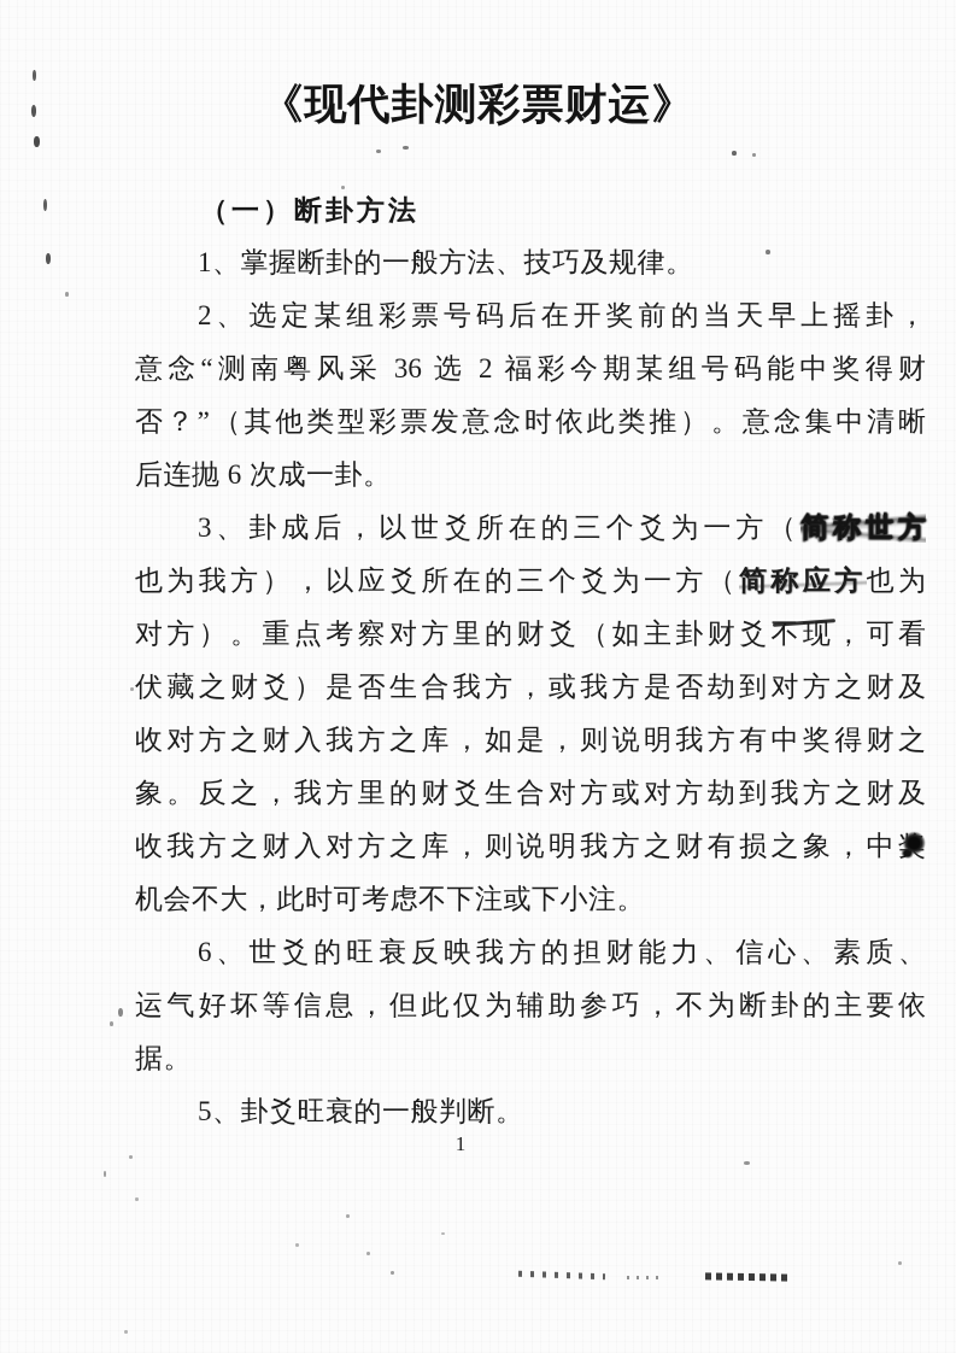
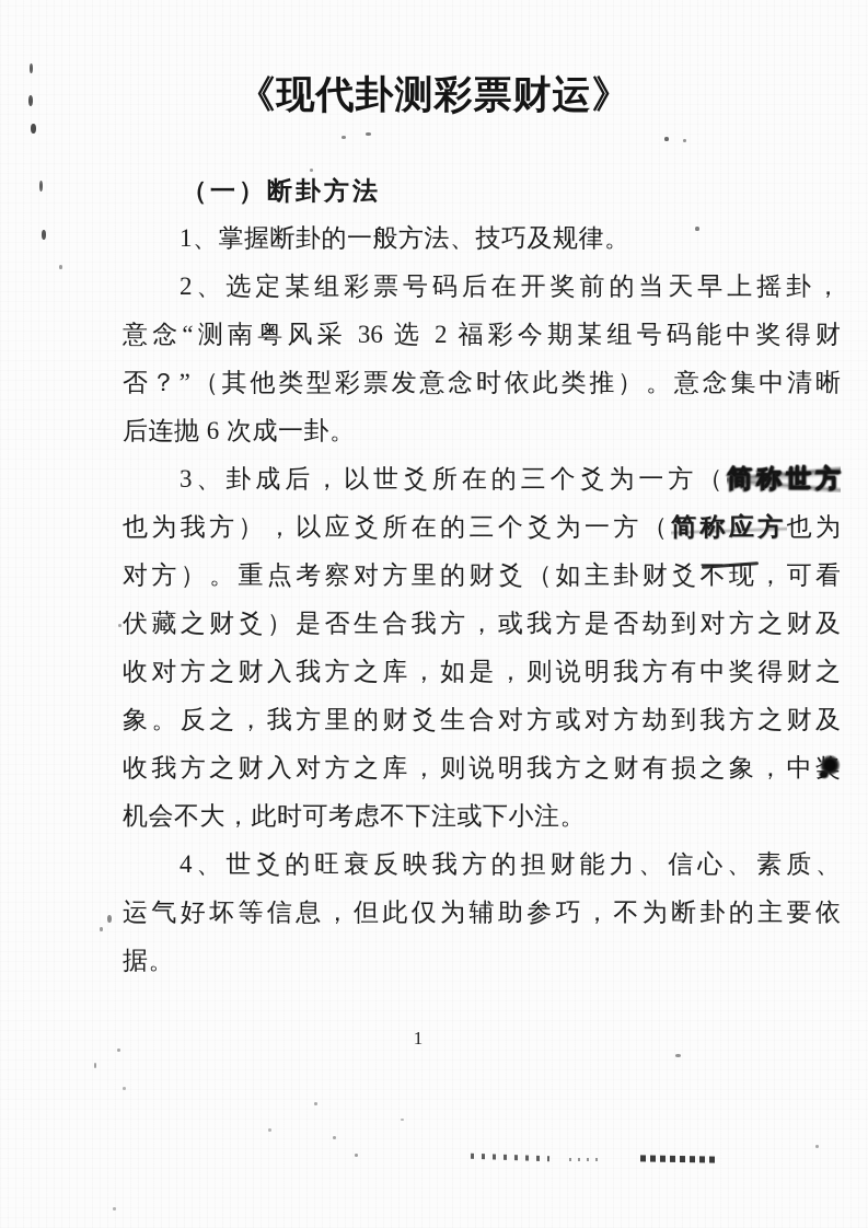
  《现代卦测彩票财运》
  （一）断卦方法
  1、掌握断卦的一般方法、技巧及规律。
  2、选定某组彩票号码后在开奖前的当天早上摇卦，
  意念“测南粤风采 36 选 2 福彩今期某组号码能中奖得财
  否？”（其他类型彩票发意念时依此类推）。意念集中清晰
  后连抛 6 次成一卦。
  3、卦成后，以世爻所在的三个爻为一方（简称世方
  也为我方），以应爻所在的三个爻为一方（简称应方也为
  对方）。重点考察对方里的财爻（如主卦财爻不现，可看
  伏藏之财爻）是否生合我方，或我方是否劫到对方之财及
  收对方之财入我方之库，如是，则说明我方有中奖得财之
  象。反之，我方里的财爻生合对方或对方劫到我方之财及
  收我方之财入对方之库，则说明我方之财有损之象，中
  机会不大，此时可考虑不下注或下小注。
- 6、世爻的旺衰反映我方的担财能力、信心、素质、
+ 4、世爻的旺衰反映我方的担财能力、信心、素质、
  运气好坏等信息，但此仅为辅助参巧，不为断卦的主要依
  据。
- 5、卦爻旺衰的一般判断。
  1
